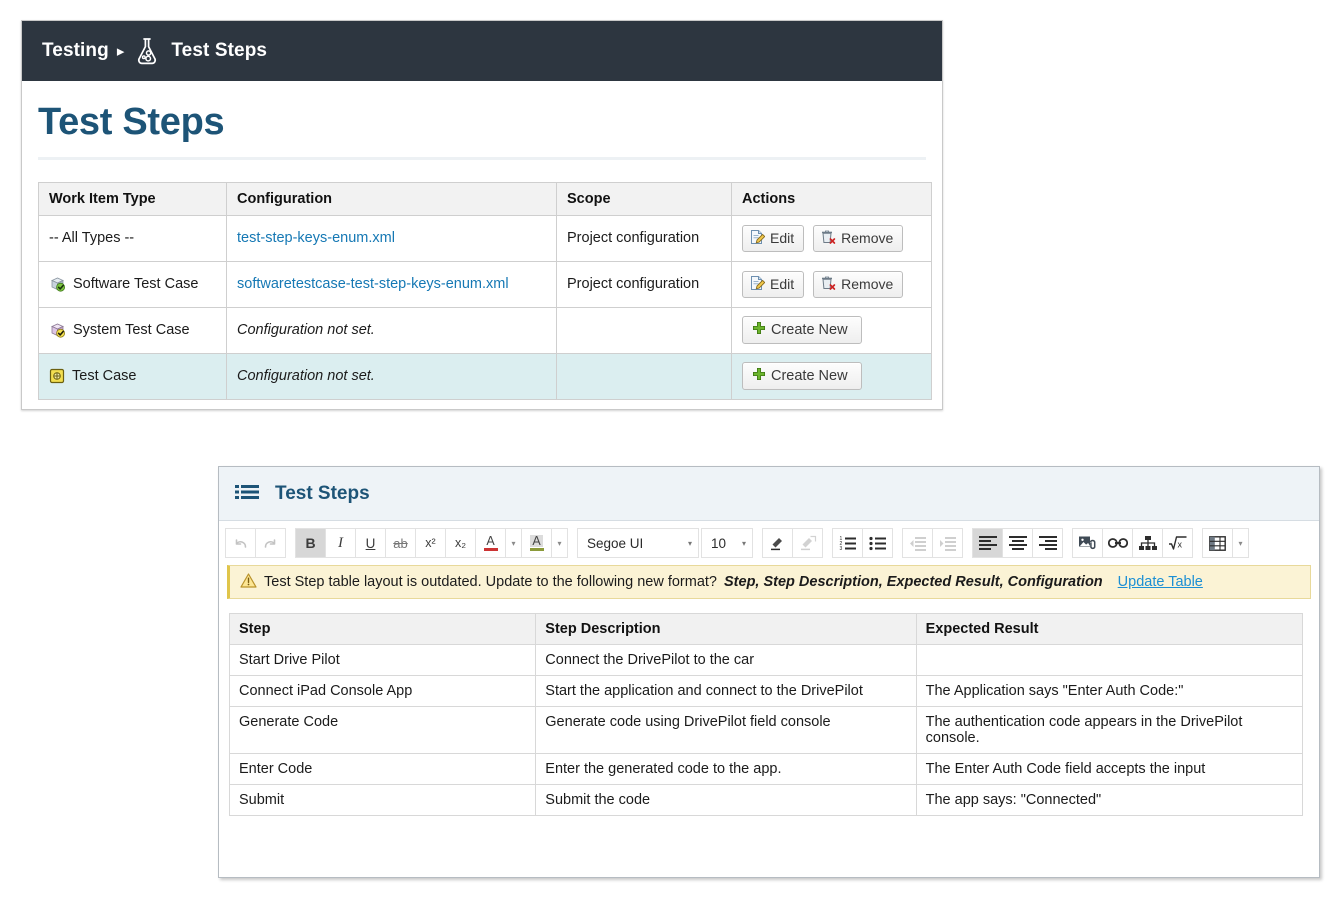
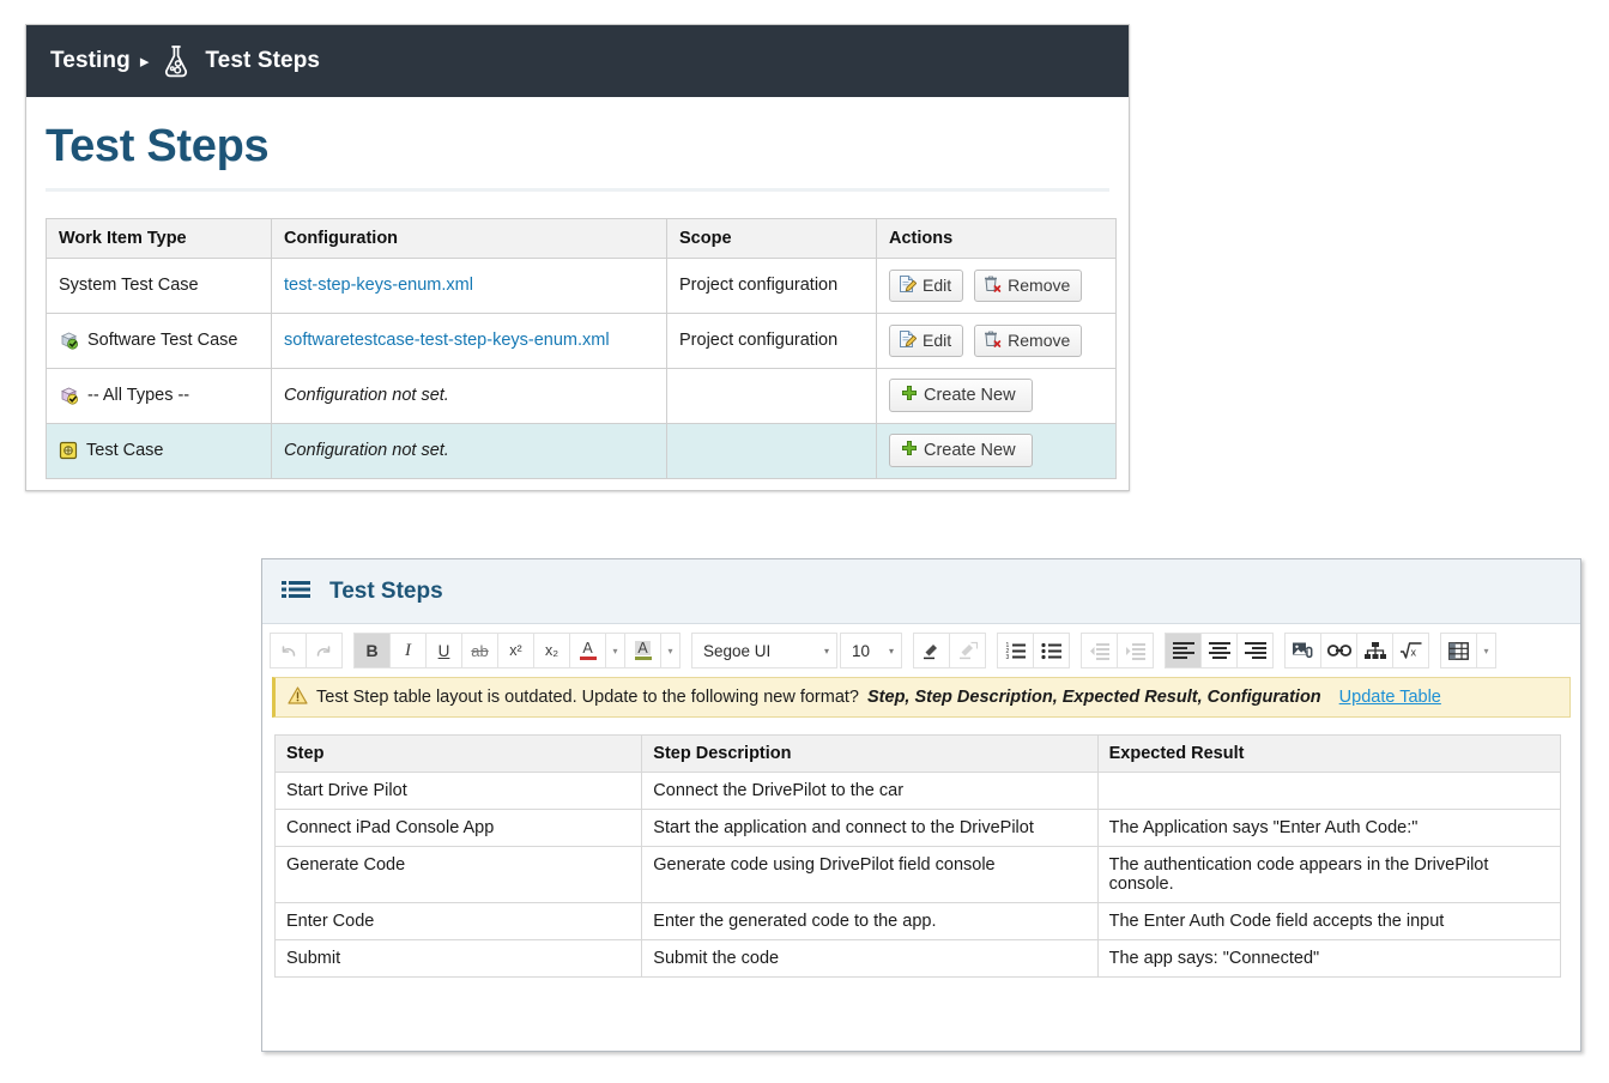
  Testing
  ▸
  Test Steps
  Test Steps
  Work Item Type	Configuration	Scope	Actions
- -- All Types --	test-step-keys-enum.xml	Project configuration	Edit Remove
+ System Test Case	test-step-keys-enum.xml	Project configuration	Edit Remove
  Software Test Case	softwaretestcase-test-step-keys-enum.xml	Project configuration	Edit Remove
- System Test Case	Configuration not set.		Create New
+ -- All Types --	Configuration not set.		Create New
  Test Case	Configuration not set.		Create New
  Test Steps
  B
  I
  U
  ab
  x²
  x₂
  A
  ▾
  A
  ▾
  Segoe UI
  ▾
  10
  ▾
  x
  ▾
  Test Step table layout is outdated. Update to the following new format?
  Step, Step Description, Expected Result, Configuration
  Update Table
  Step	Step Description	Expected Result
  Start Drive Pilot	Connect the DrivePilot to the car
  Connect iPad Console App	Start the application and connect to the DrivePilot	The Application says "Enter Auth Code:"
  Generate Code	Generate code using DrivePilot field console	The authentication code appears in the DrivePilot console.
  Enter Code	Enter the generated code to the app.	The Enter Auth Code field accepts the input
  Submit	Submit the code	The app says: "Connected"
